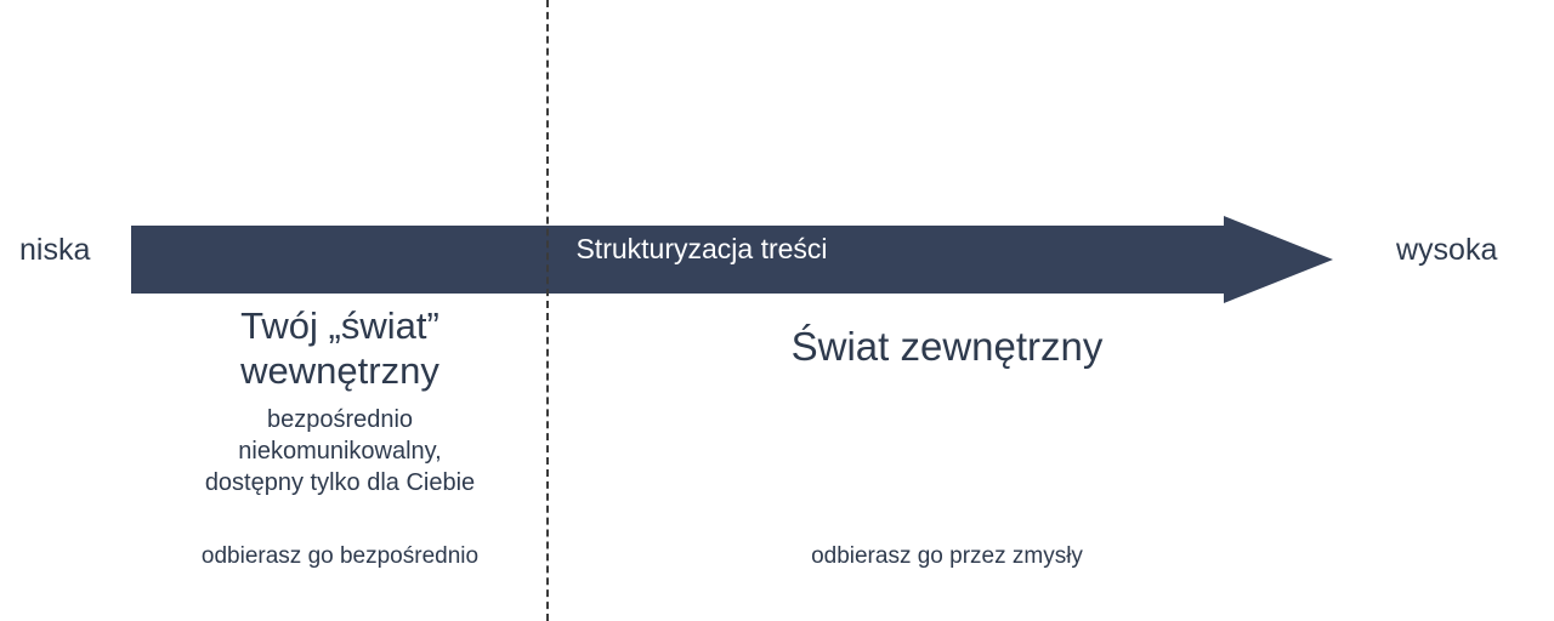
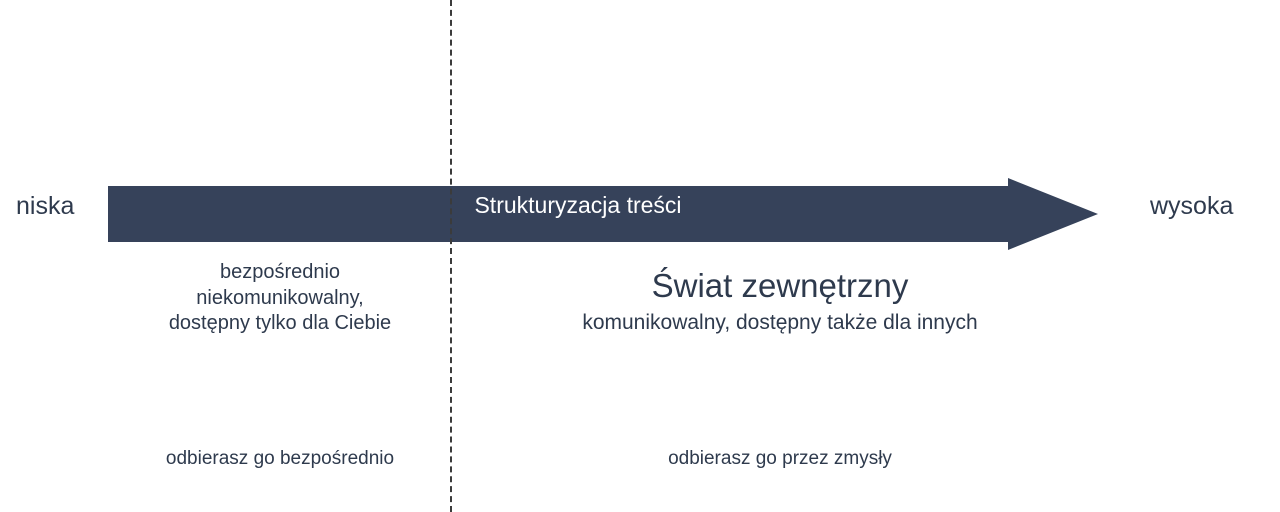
  Strukturyzacja treści
  niska
  wysoka
- Twój „świat”
- wewnętrzny
  bezpośrednio
  niekomunikowalny,
  dostępny tylko dla Ciebie
  Świat zewnętrzny
+ komunikowalny, dostępny także dla innych
  odbierasz go bezpośrednio
  odbierasz go przez zmysły
